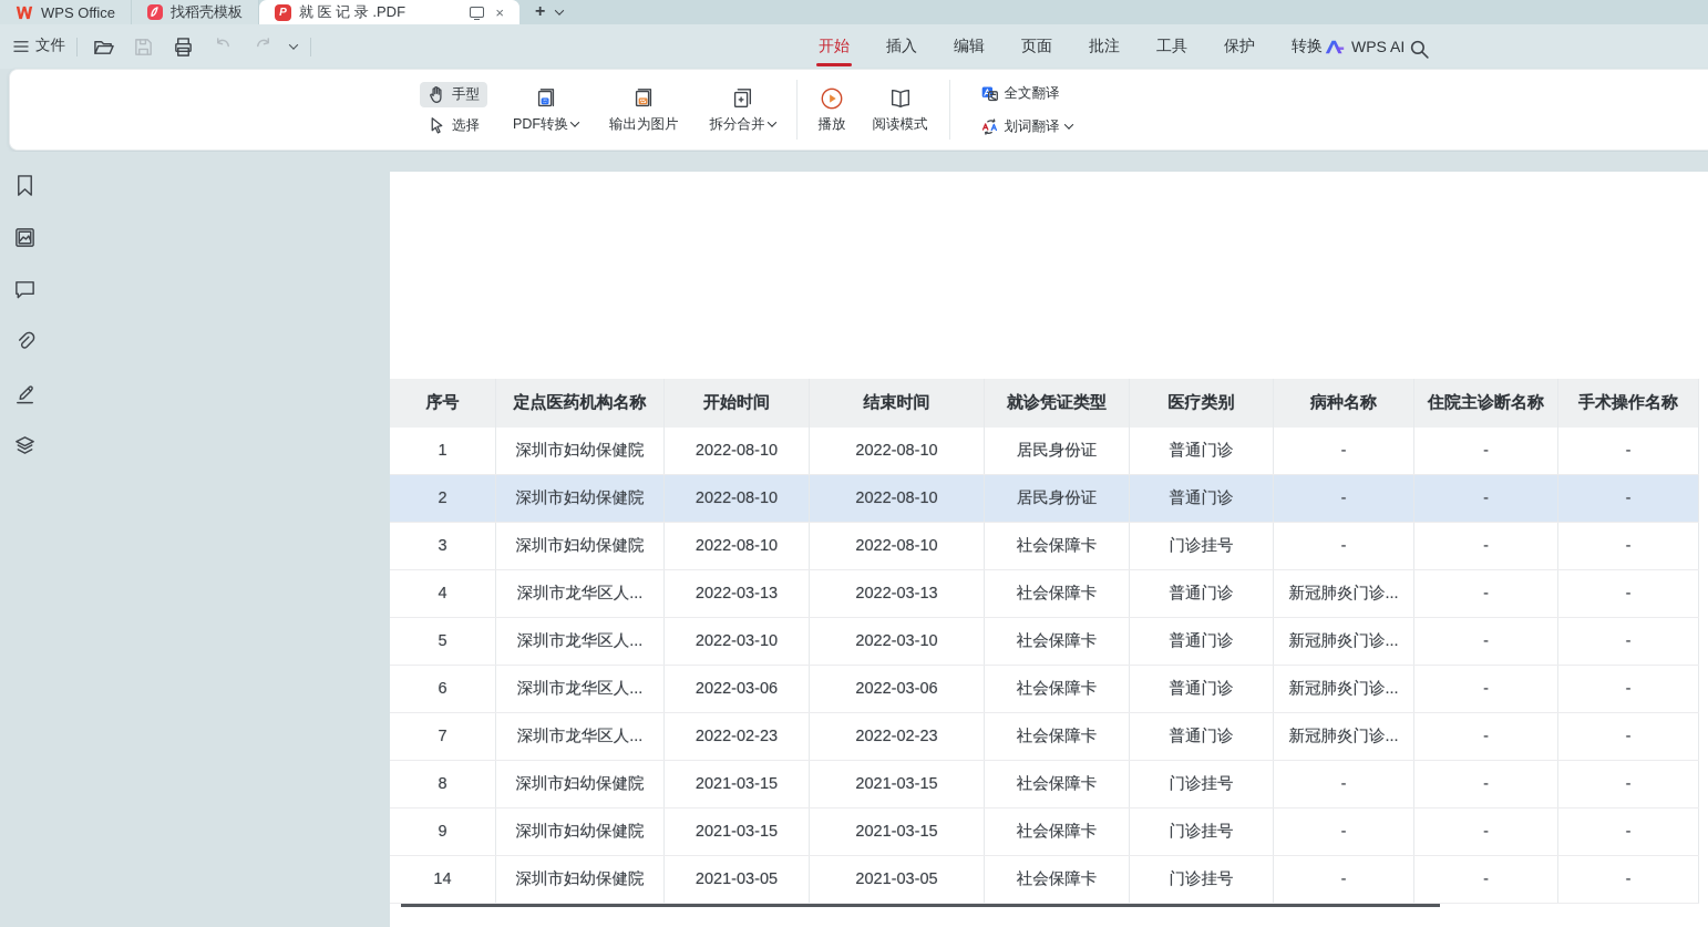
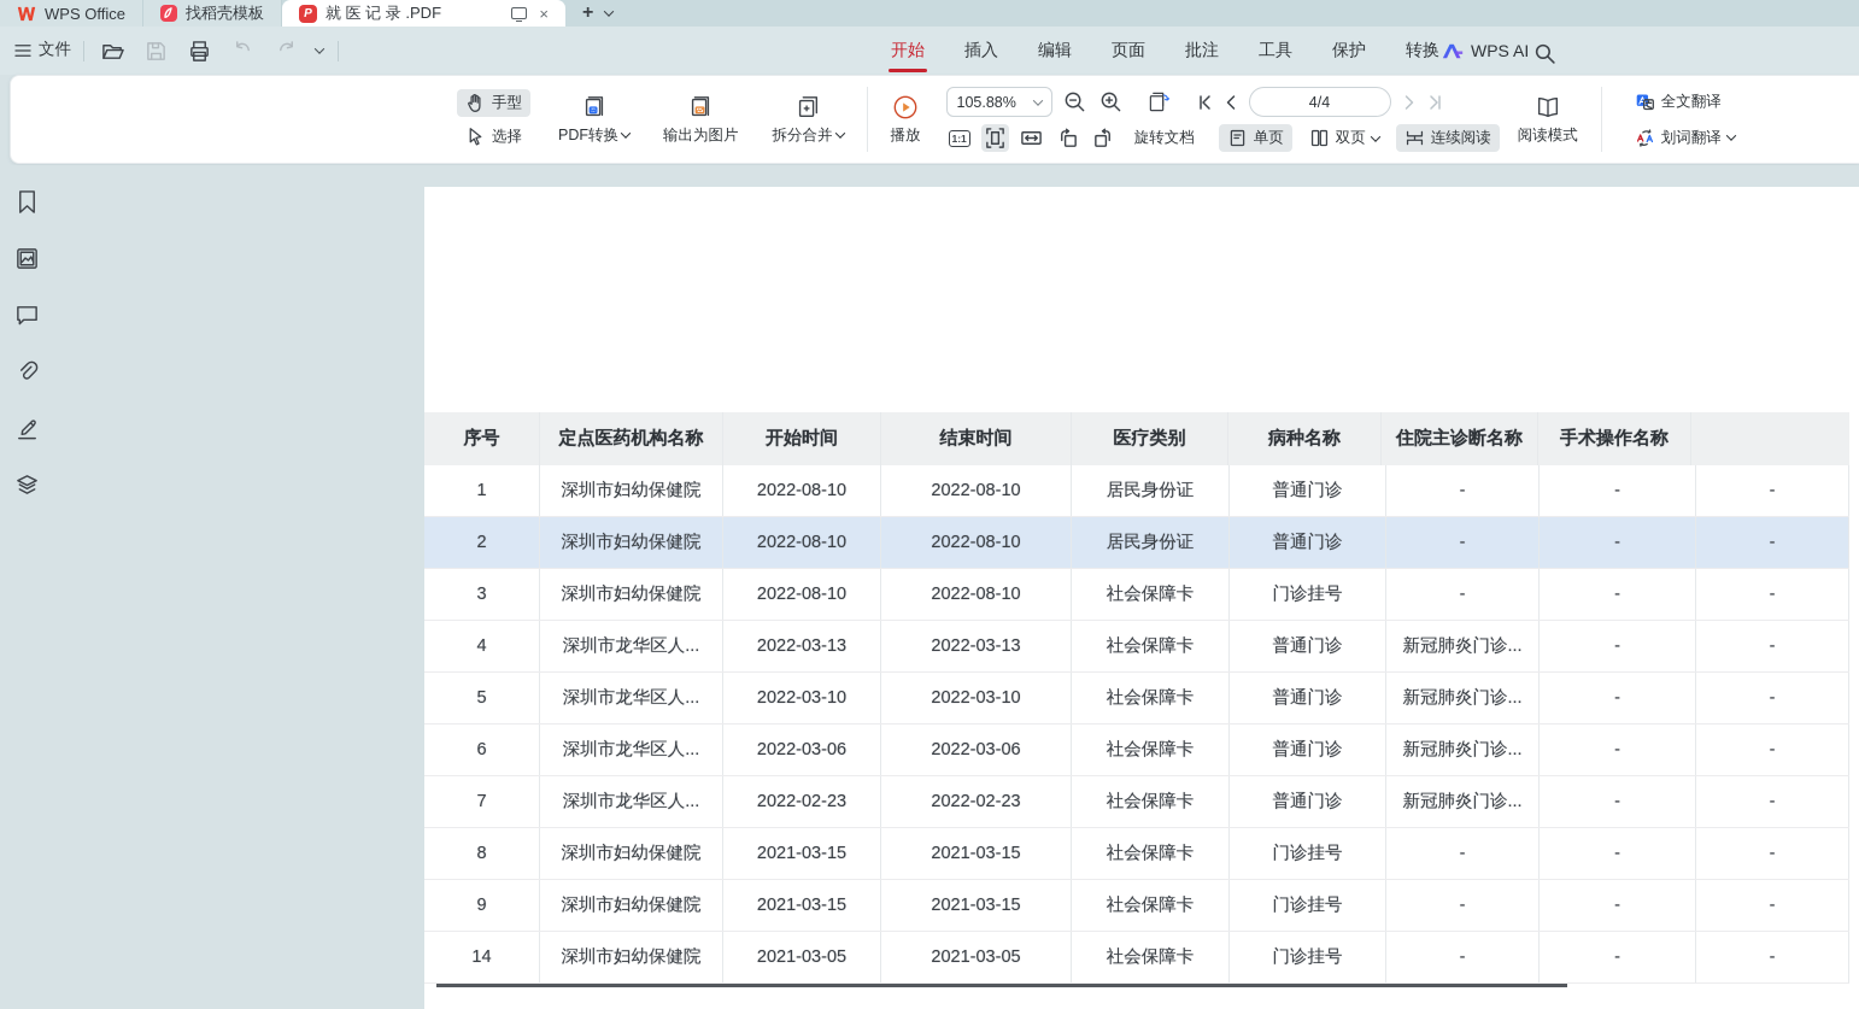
  WPS Office
  找稻壳模板
  P
  就 医 记 录 .PDF
  ×
  +
  文件
  开始
  插入
  编辑
  页面
  批注
  工具
  保护
  转换
  WPS AI
  手型
  选择
  PDF转换
  输出为图片
  拆分合并
  播放
+ 105.88%
+ 4/4
+ 1:1
+ 旋转文档
+ 单页
+ 双页
+ 连续阅读
  阅读模式
  全文翻译
  划词翻译
  序号
  定点医药机构名称
  开始时间
  结束时间
- 就诊凭证类型
  医疗类别
  病种名称
  住院主诊断名称
  手术操作名称
  1
  深圳市妇幼保健院
  2022-08-10
  2022-08-10
  居民身份证
  普通门诊
  -
  -
  -
  2
  深圳市妇幼保健院
  2022-08-10
  2022-08-10
  居民身份证
  普通门诊
  -
  -
  -
  3
  深圳市妇幼保健院
  2022-08-10
  2022-08-10
  社会保障卡
  门诊挂号
  -
  -
  -
  4
  深圳市龙华区人...
  2022-03-13
  2022-03-13
  社会保障卡
  普通门诊
  新冠肺炎门诊...
  -
  -
  5
  深圳市龙华区人...
  2022-03-10
  2022-03-10
  社会保障卡
  普通门诊
  新冠肺炎门诊...
  -
  -
  6
  深圳市龙华区人...
  2022-03-06
  2022-03-06
  社会保障卡
  普通门诊
  新冠肺炎门诊...
  -
  -
  7
  深圳市龙华区人...
  2022-02-23
  2022-02-23
  社会保障卡
  普通门诊
  新冠肺炎门诊...
  -
  -
  8
  深圳市妇幼保健院
  2021-03-15
  2021-03-15
  社会保障卡
  门诊挂号
  -
  -
  -
  9
  深圳市妇幼保健院
  2021-03-15
  2021-03-15
  社会保障卡
  门诊挂号
  -
  -
  -
  14
  深圳市妇幼保健院
  2021-03-05
  2021-03-05
  社会保障卡
  门诊挂号
  -
  -
  -
